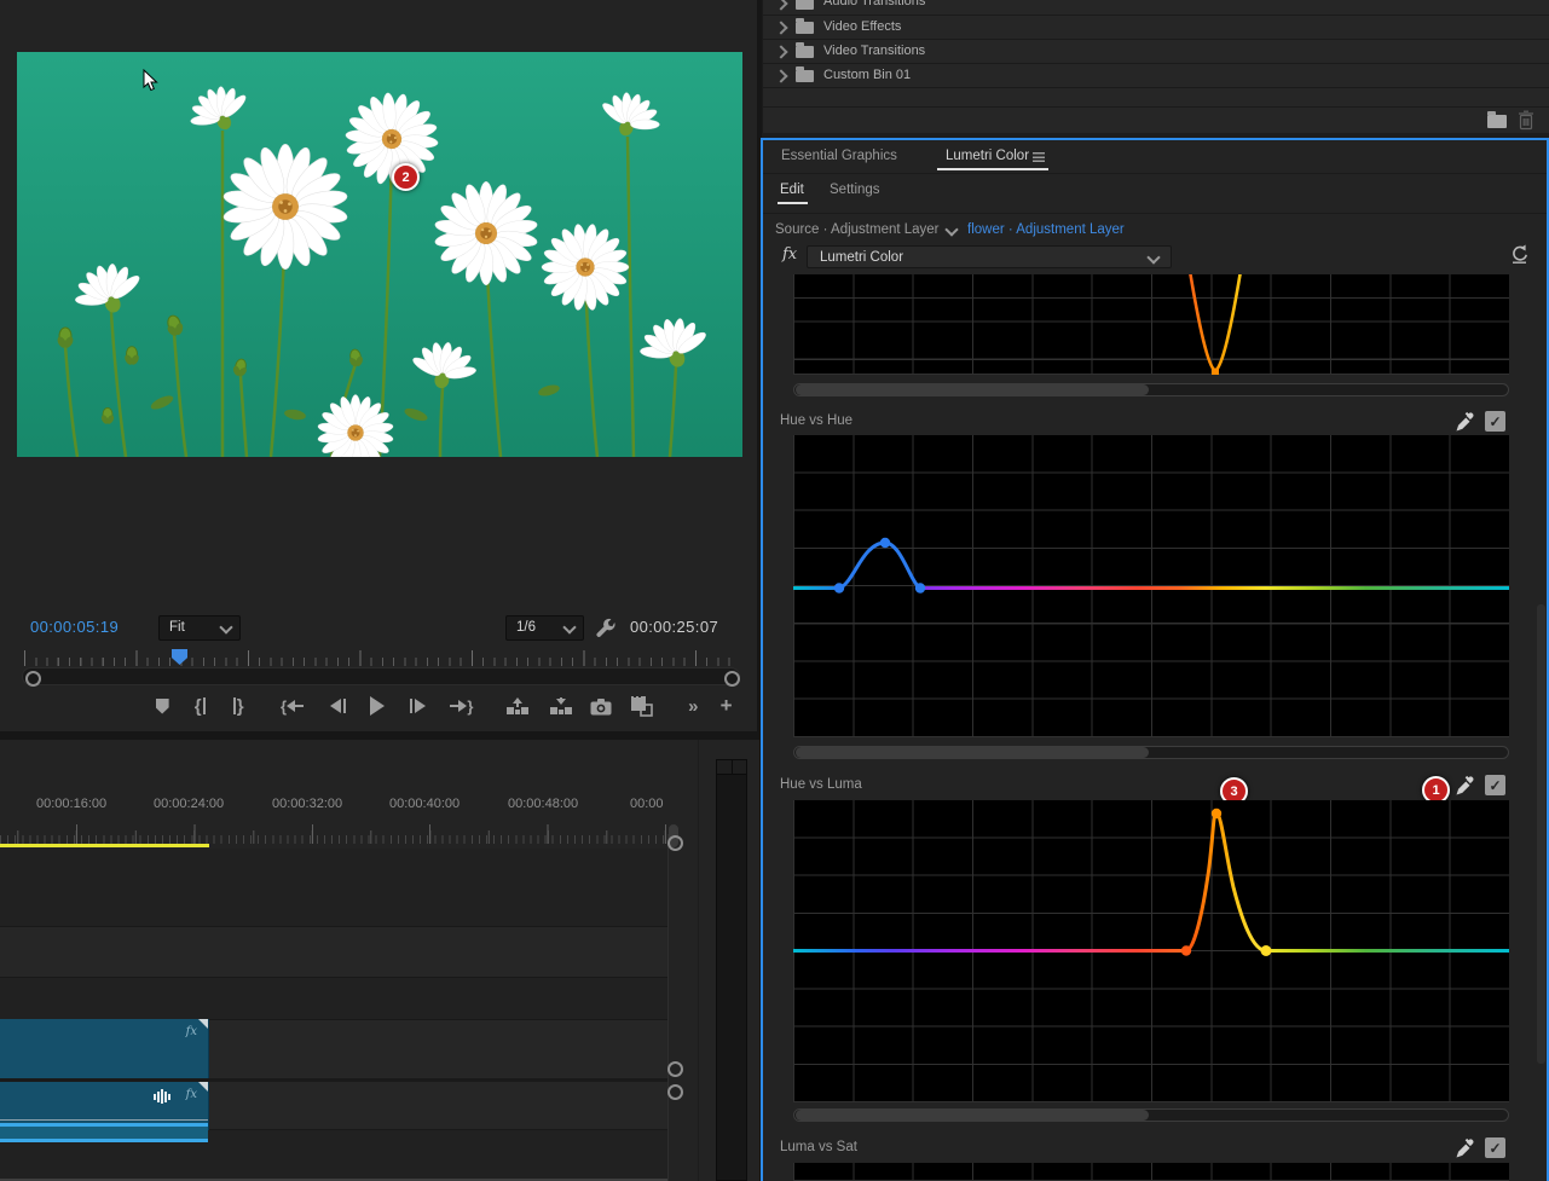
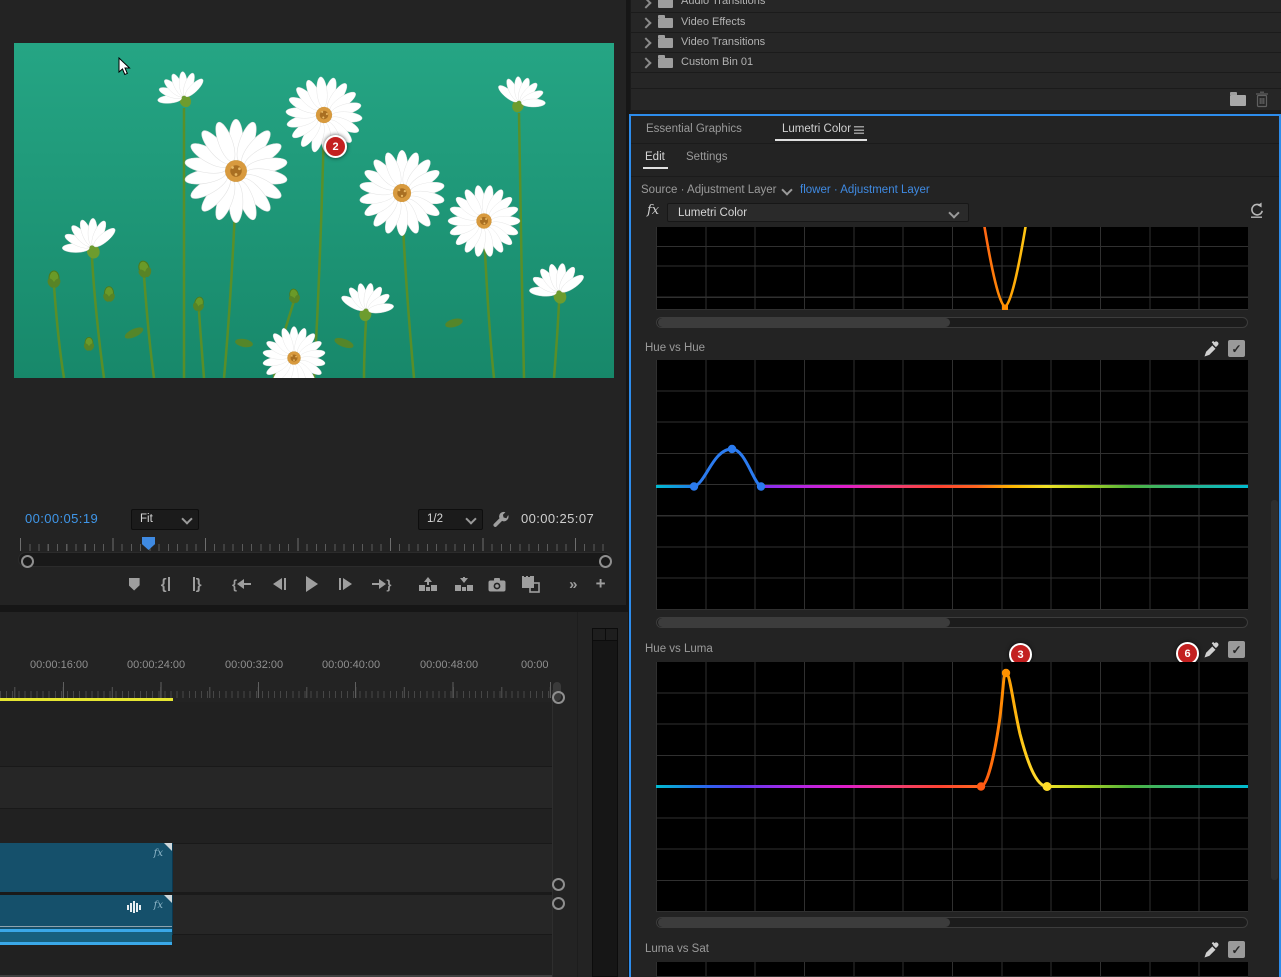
  2
  00:00:05:19
  Fit
- 1/6
+ 1/2
  00:00:25:07
  {
  }
  {
  }
  »
  +
  00:00:16:00
  00:00:24:00
  00:00:32:00
  00:00:40:00
  00:00:48:00
  00:00
  fx
  fx
  Audio Transitions
  Video Effects
  Video Transitions
  Custom Bin 01
  Essential Graphics
  Lumetri Color
  Edit
  Settings
  Source · Adjustment Layer
  flower · Adjustment Layer
  fx
  Lumetri Color
  Hue vs Hue
  Hue vs Luma
  3
- 1
+ 6
  Luma vs Sat
